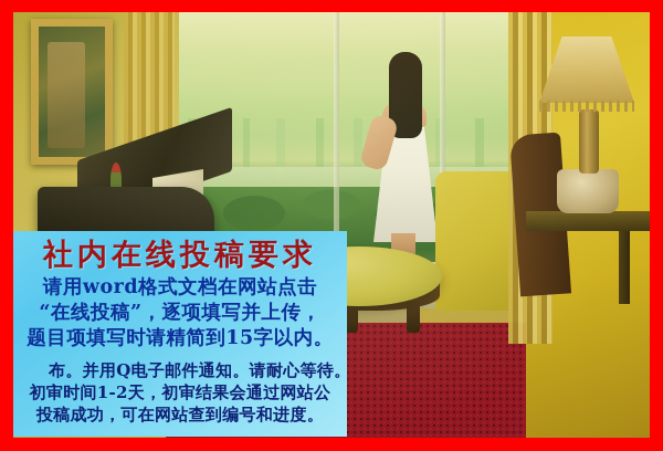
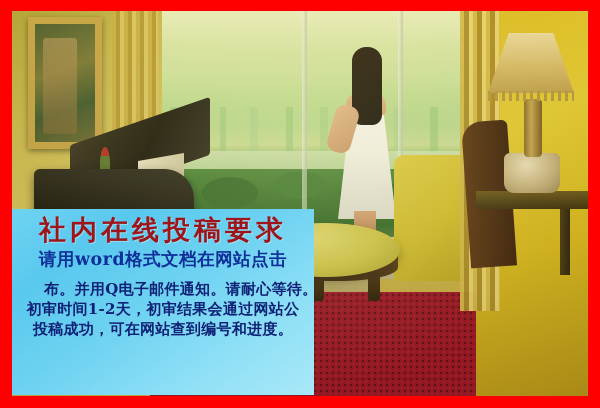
  社内在线投稿要求
  请用word格式文档在网站点击
- “在线投稿”，逐项填写并上传，
- 题目项填写时请精简到15字以内。
  布。并用Q电子邮件通知。请耐心等待。
  初审时间1-2天，初审结果会通过网站公
  投稿成功，可在网站查到编号和进度。
